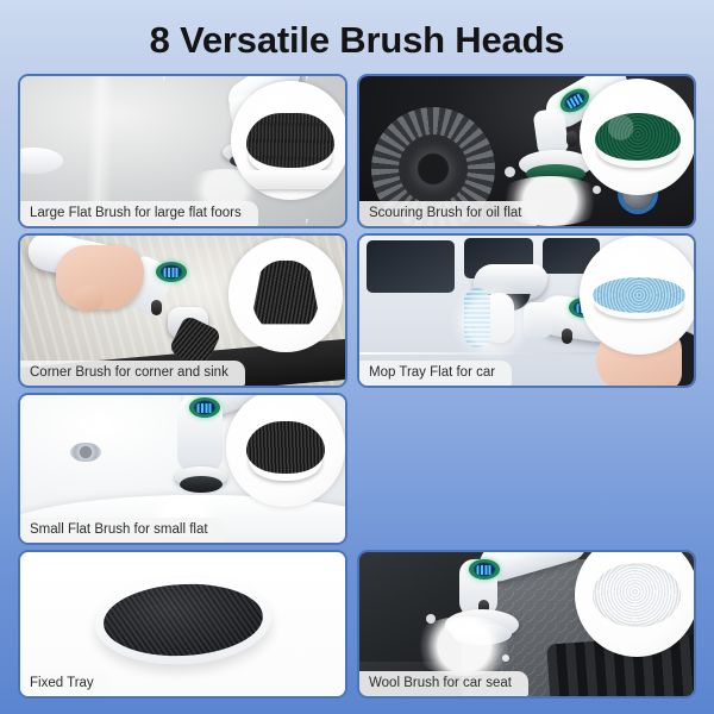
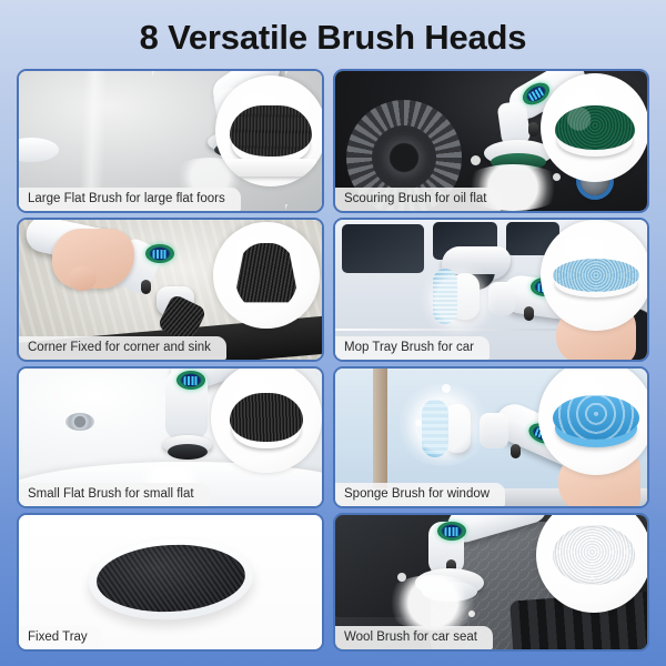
  8 Versatile Brush Heads
  Large Flat Brush for large flat foors
  Scouring Brush for oil flat
- Corner Brush for corner and sink
+ Corner Fixed for corner and sink
- Mop Tray Flat for car
+ Mop Tray Brush for car
  Small Flat Brush for small flat
+ Sponge Brush for window
  Fixed Tray
  Wool Brush for car seat
